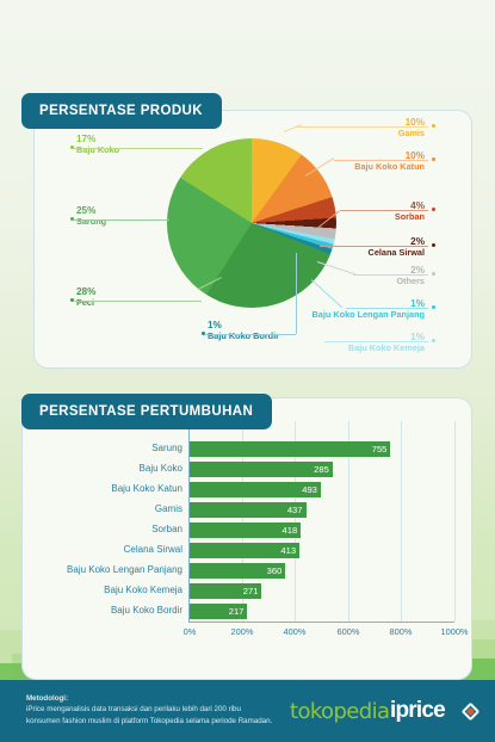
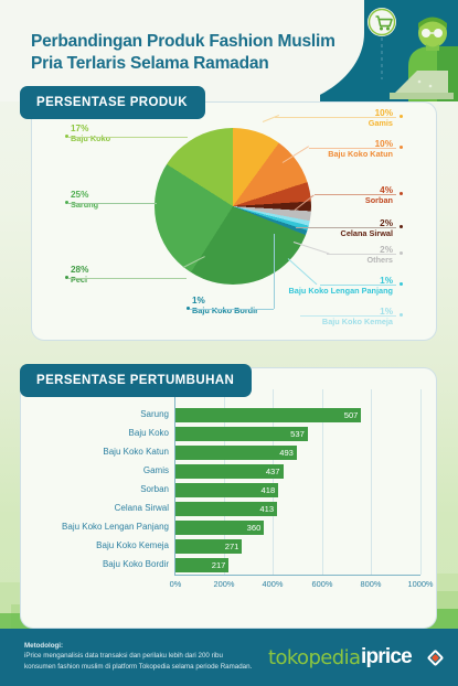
+ Perbandingan Produk Fashion Muslim
+ Pria Terlaris Selama Ramadan
  PERSENTASE PRODUK
  17%
  Baju Koko
  25%
  Sarung
  28%
  Peci
  1%
  Baju Koko Bordir
  10%
  Gamis
  10%
  Baju Koko Katun
  4%
  Sorban
  2%
  Celana Sirwal
  2%
  Others
  1%
  Baju Koko Lengan Panjang
  1%
  Baju Koko Kemeja
  PERSENTASE PERTUMBUHAN
  Sarung
- 755
+ 507
  Baju Koko
- 285
+ 537
  Baju Koko Katun
  493
  Gamis
  437
  Sorban
  418
  Celana Sirwal
  413
  Baju Koko Lengan Panjang
  360
  Baju Koko Kemeja
  271
  Baju Koko Bordir
  217
  0%
  200%
  400%
  600%
  800%
  1000%
  tokopedia
  iprice
